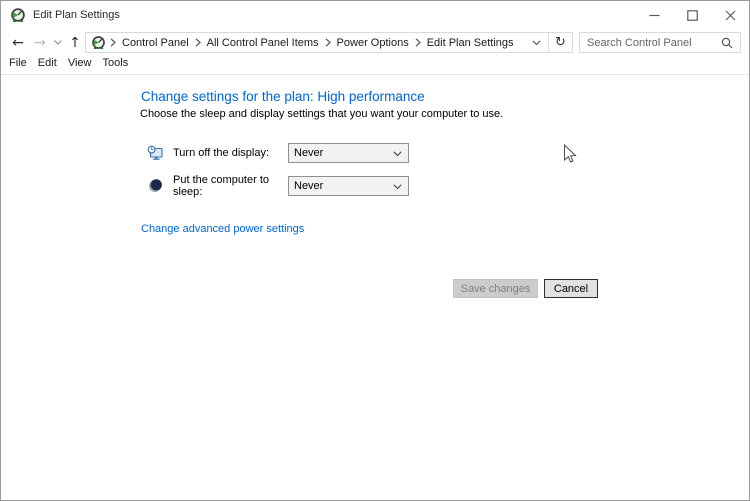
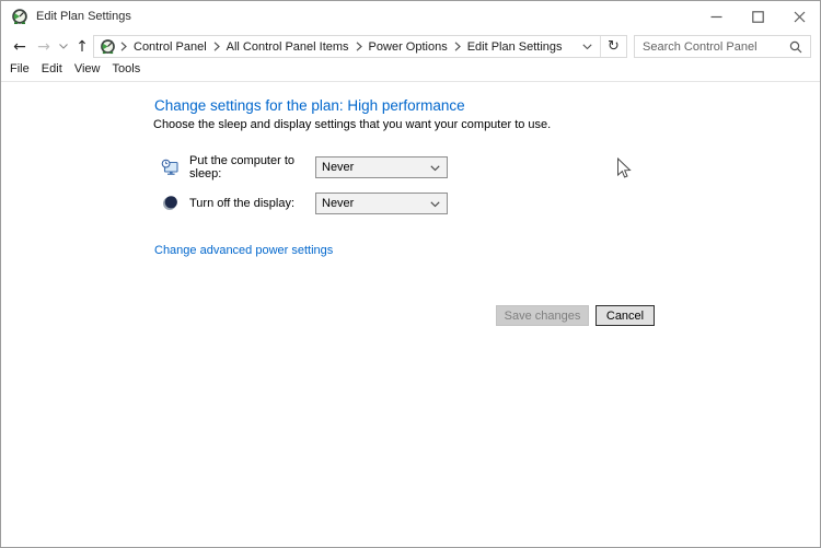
  Edit Plan Settings
  ←
  →
  ↑
  Control Panel
  All Control Panel Items
  Power Options
  Edit Plan Settings
  ↻
  Search Control Panel
  File Edit View Tools
  Change settings for the plan: High performance
  Choose the sleep and display settings that you want your computer to use.
- Turn off the display:
+ Put the computer to sleep:
  Never
- Put the computer to sleep:
+ Turn off the display:
  Never
  Change advanced power settings
  Save changes
  Cancel
